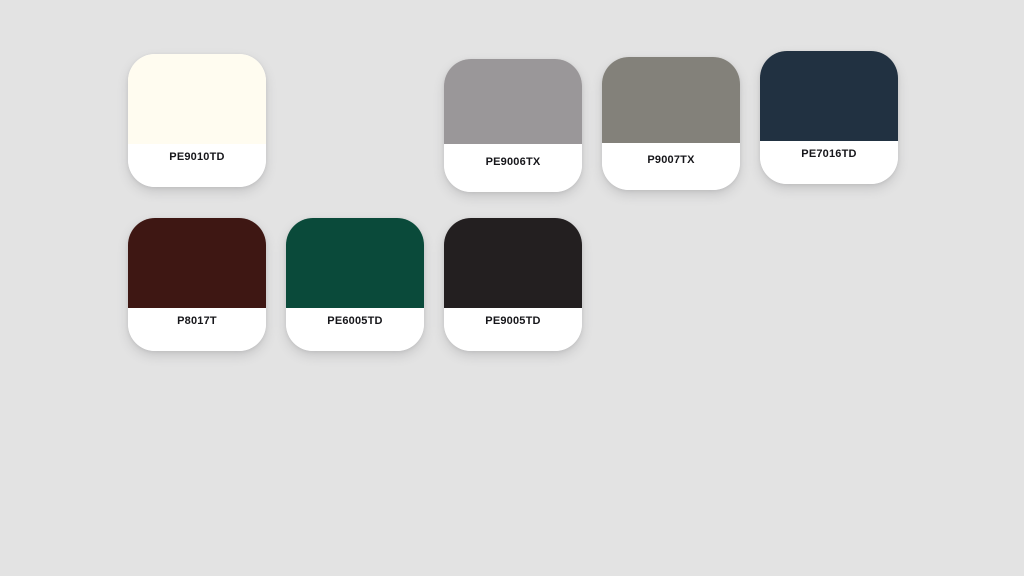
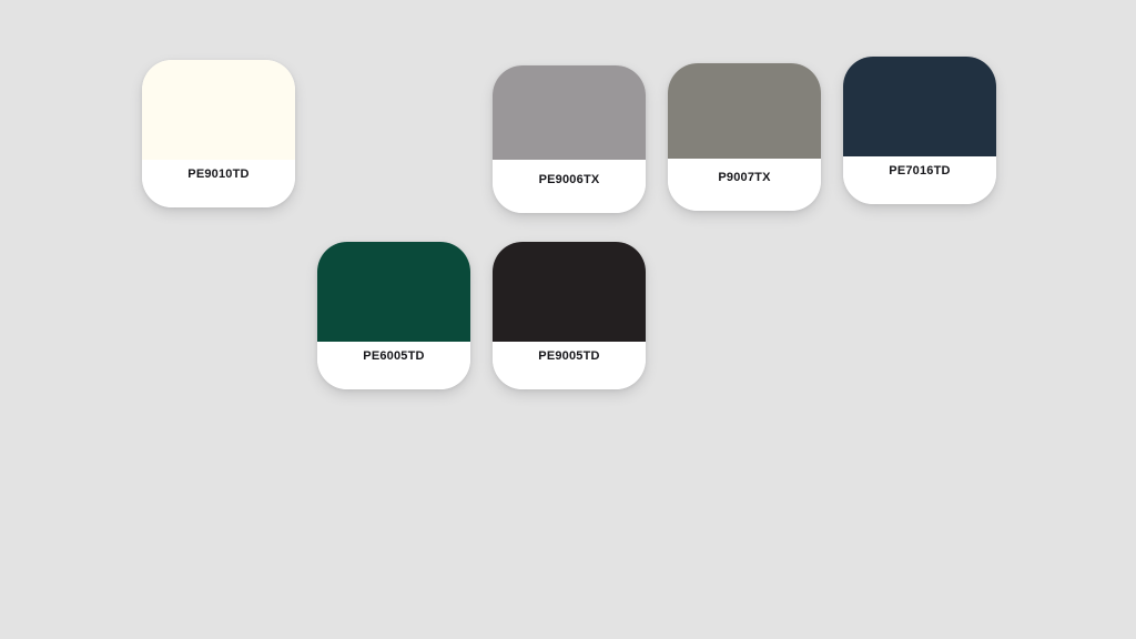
  PE9010TD
  PE9006TX
  P9007TX
  PE7016TD
- P8017T
  PE6005TD
  PE9005TD
